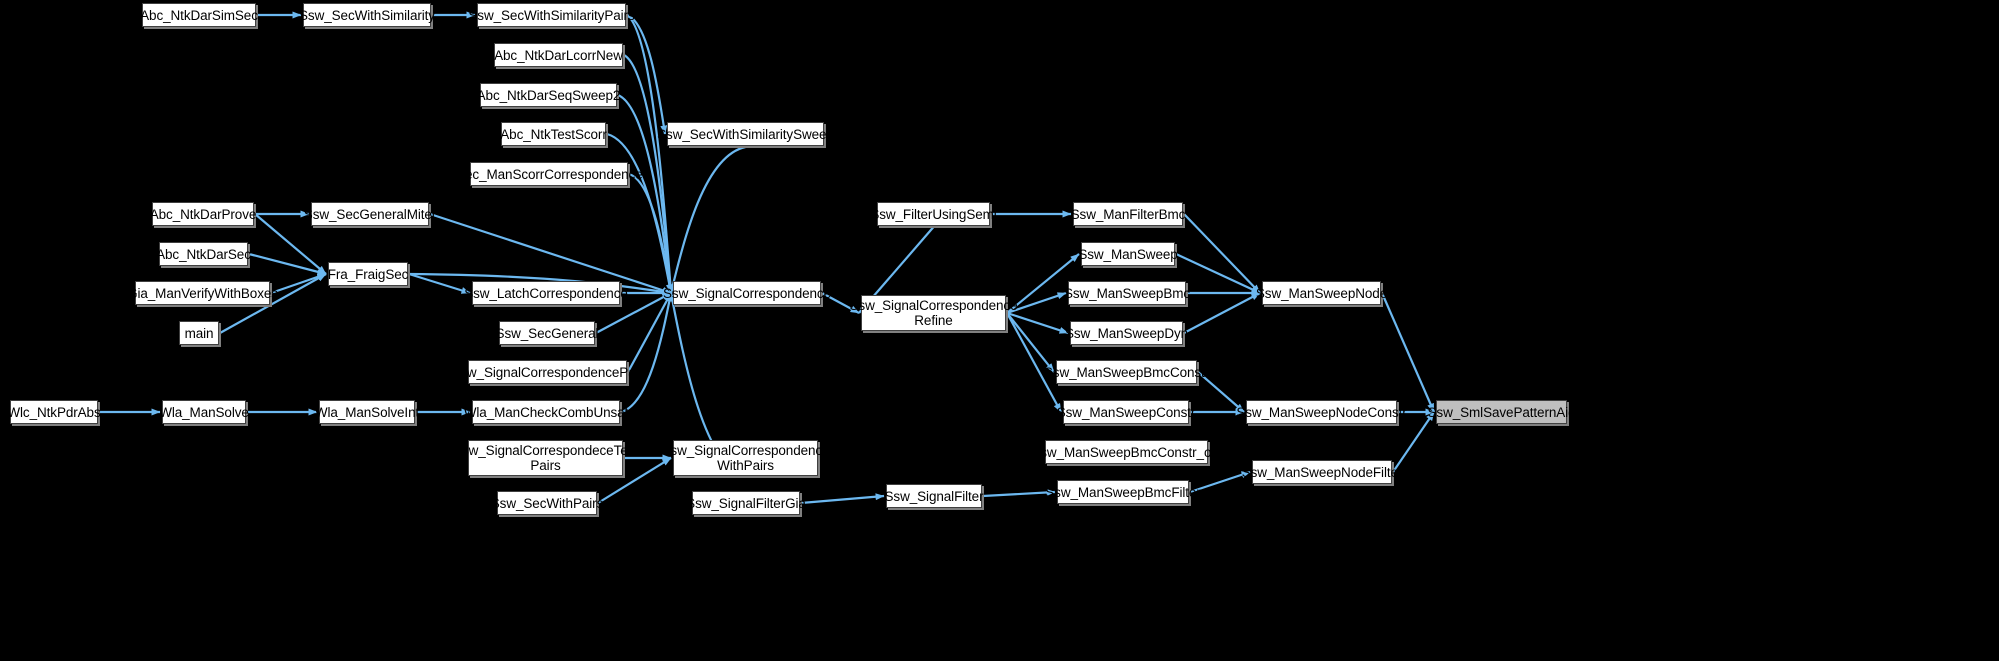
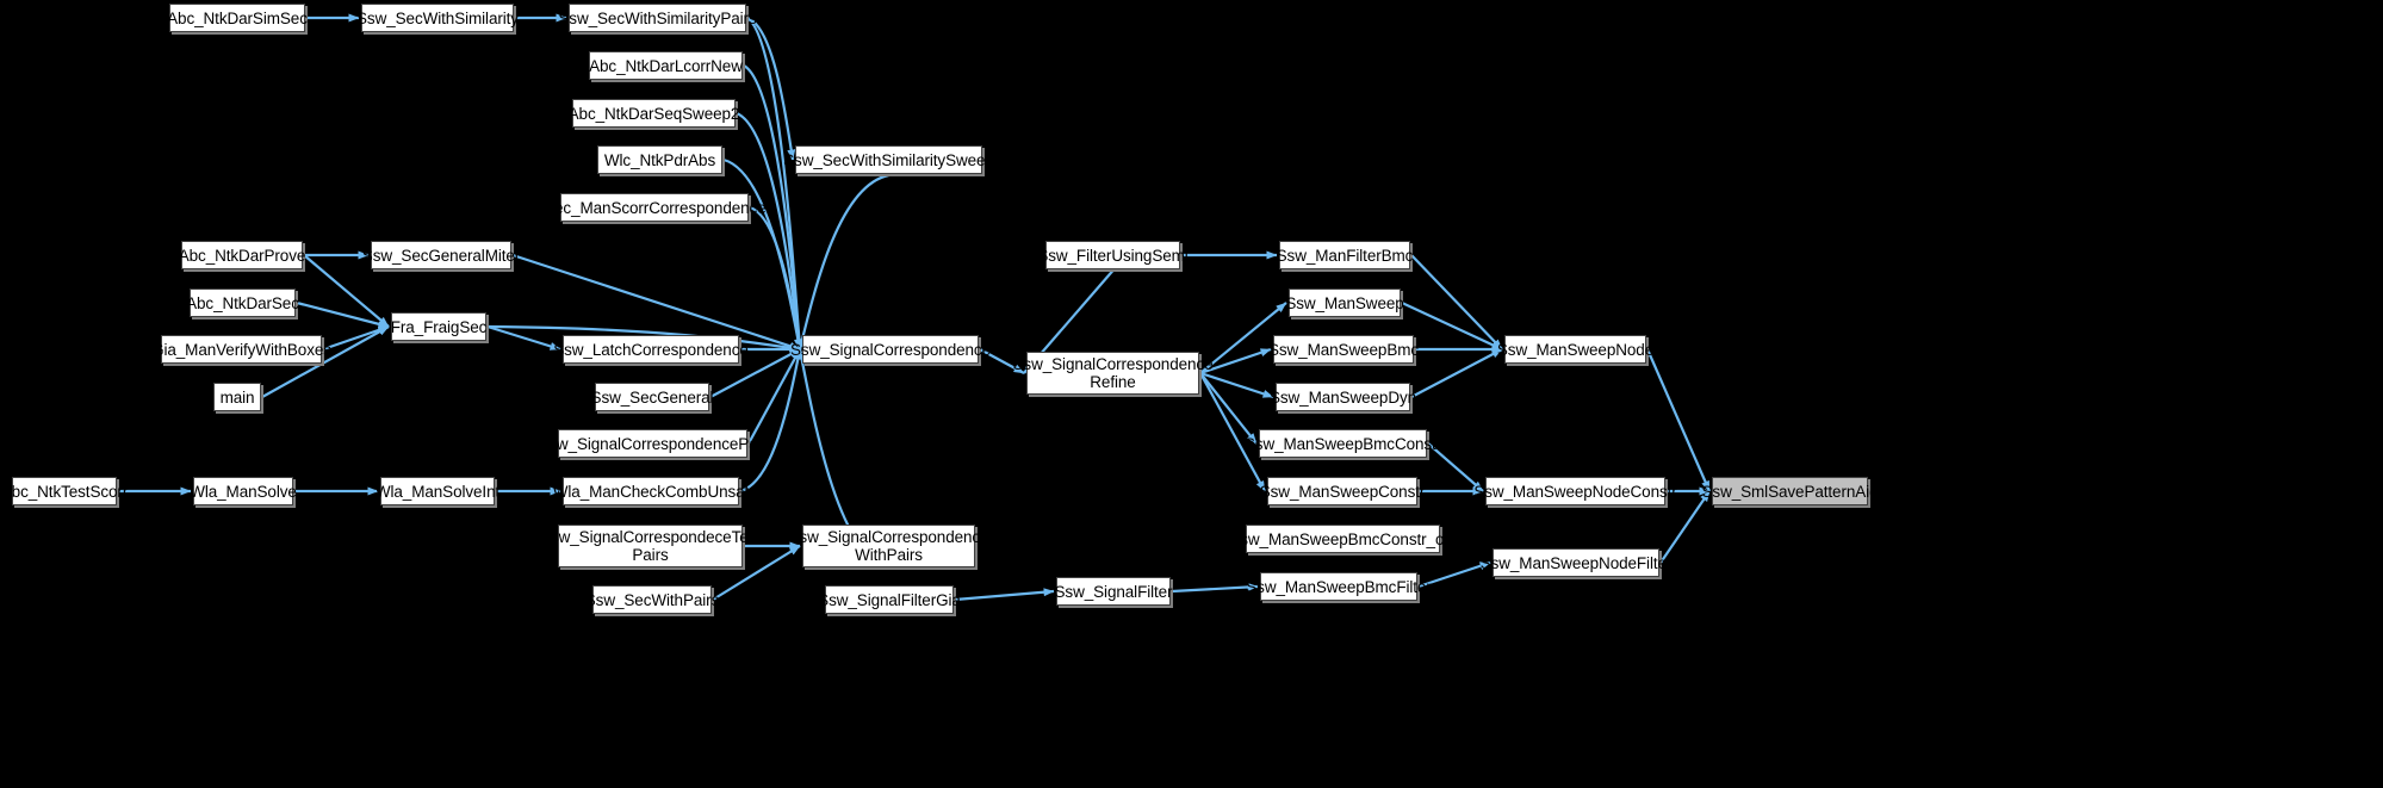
  Abc_NtkDarSimSec
  Ssw_SecWithSimilarity
  Ssw_SecWithSimilarityPairs
  Abc_NtkDarLcorrNew
  Abc_NtkDarSeqSweep2
- Abc_NtkTestScorr
+ Wlc_NtkPdrAbs
  Cec_ManScorrCorrespondence
  Ssw_SecWithSimilaritySweep
  Abc_NtkDarProve
  Ssw_SecGeneralMiter
  Abc_NtkDarSec
  Gia_ManVerifyWithBoxes
  main
  Fra_FraigSec
  Ssw_LatchCorrespondence
  Ssw_SecGeneral
  Ssw_SignalCorrespondencePart
- Wlc_NtkPdrAbs
+ Abc_NtkTestScorr
  Wla_ManSolve
  Wla_ManSolveInt
  Wla_ManCheckCombUnsat
  Ssw_SignalCorrespondeceTest
  Pairs
  Ssw_SecWithPairs
  Ssw_SignalCorrespondence
  Ssw_SignalCorrespondence
  WithPairs
  Ssw_SignalFilterGia
  Ssw_SignalCorrespondence
  Refine
  Ssw_SignalFilter
  Ssw_FilterUsingSemi
  Ssw_ManFilterBmc
  Ssw_ManSweep
  Ssw_ManSweepBmc
  Ssw_ManSweepDyn
  Ssw_ManSweepBmcConstr
  Ssw_ManSweepConstr
  Ssw_ManSweepBmcConstr_old
  Ssw_ManSweepBmcFilter
  Ssw_ManSweepNode
  Ssw_ManSweepNodeConstr
  Ssw_ManSweepNodeFilter
  Ssw_SmlSavePatternAig
